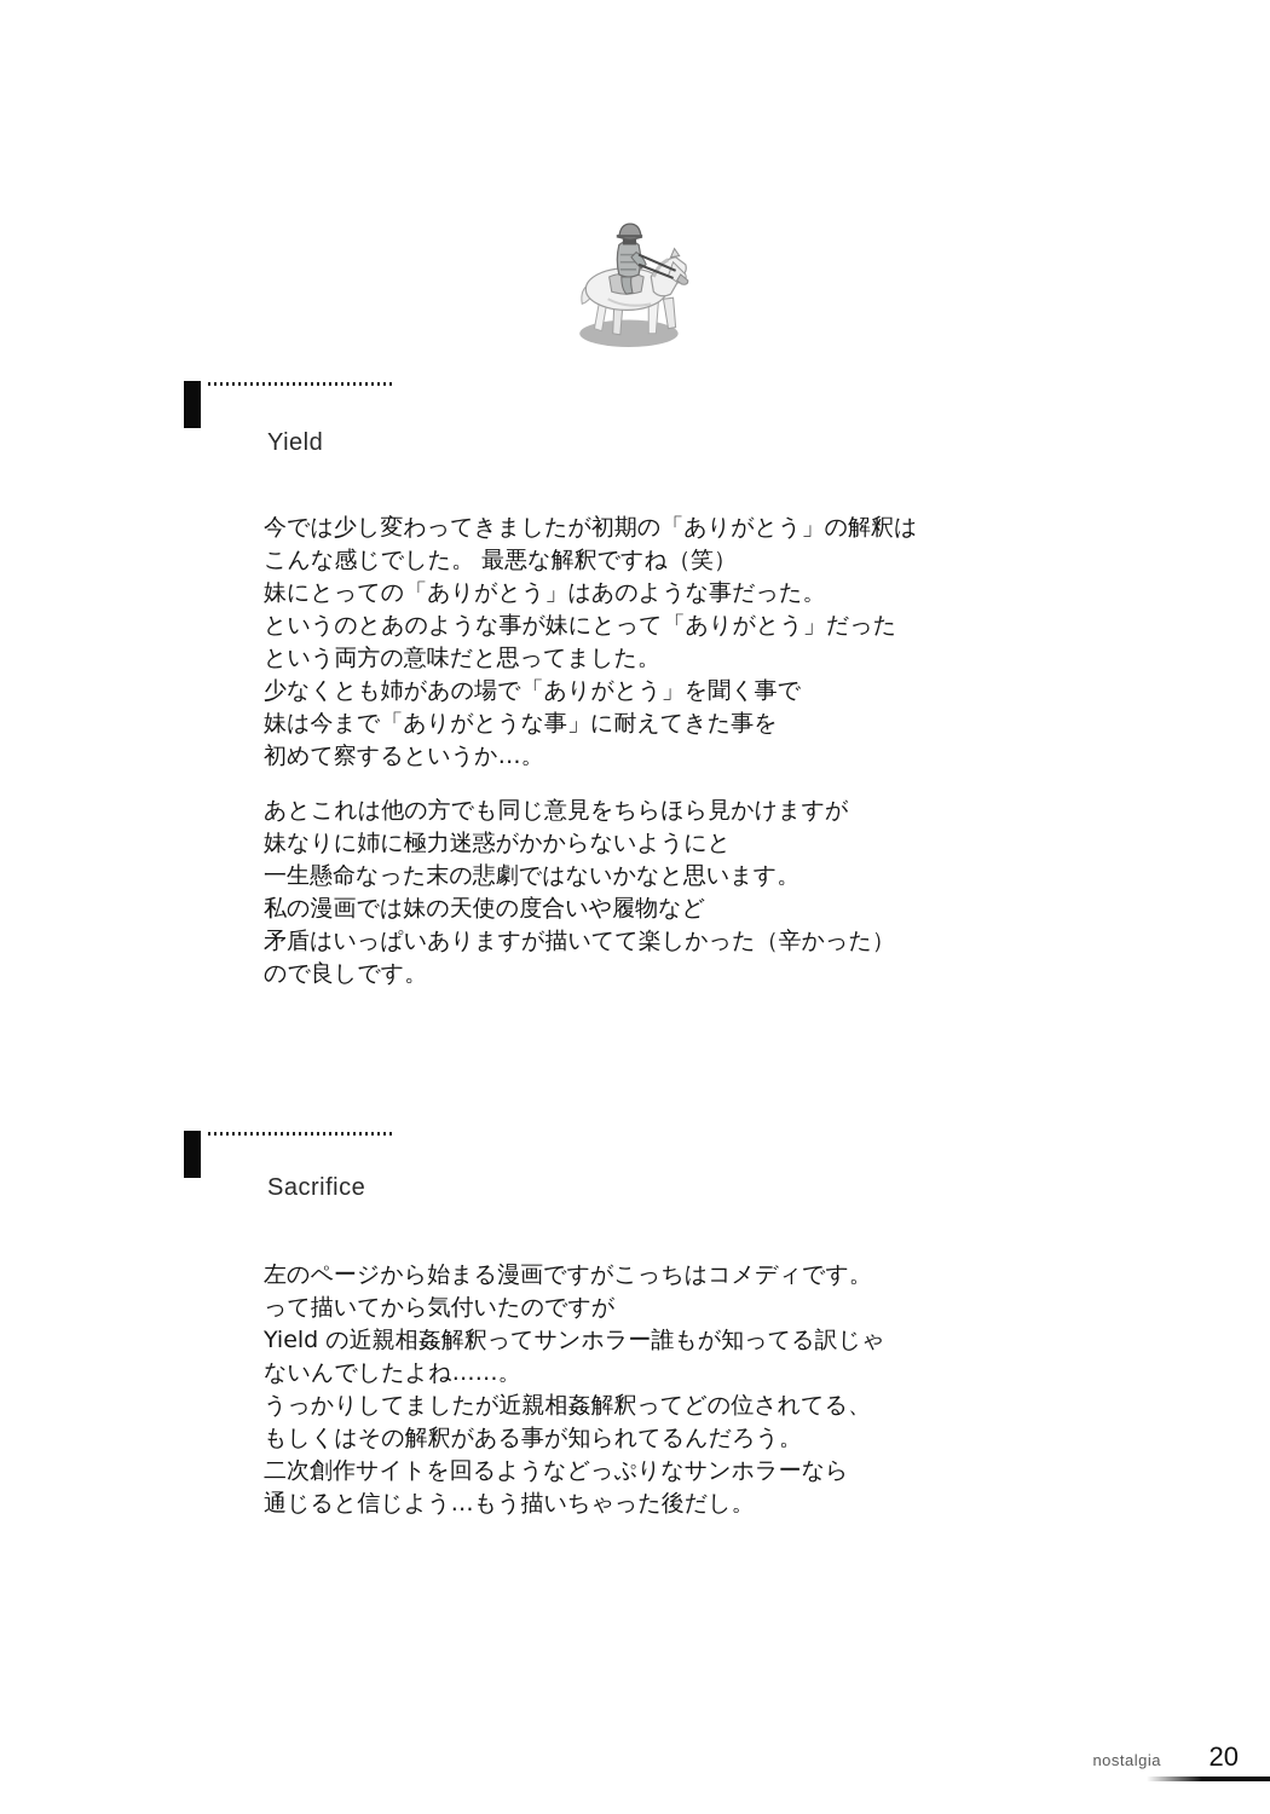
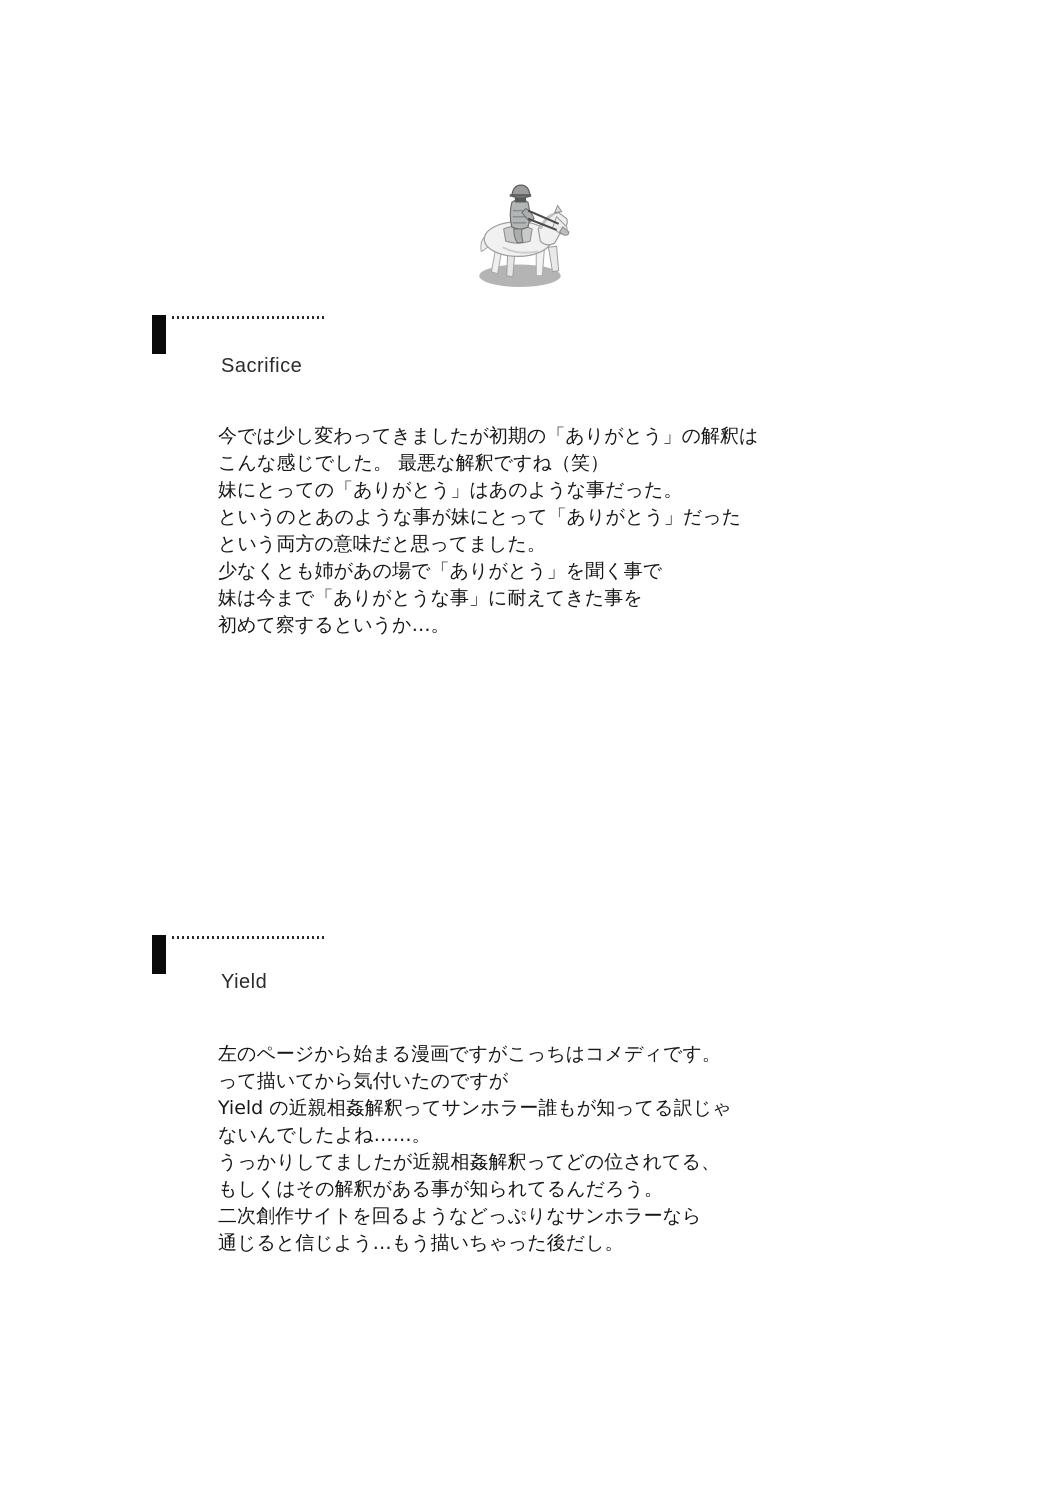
- Yield
+ Sacrifice
  今では少し変わってきましたが初期の「ありがとう」の解釈は
  こんな感じでした。 最悪な解釈ですね（笑）
  妹にとっての「ありがとう」はあのような事だった。
  というのとあのような事が妹にとって「ありがとう」だった
  という両方の意味だと思ってました。
  少なくとも姉があの場で「ありがとう」を聞く事で
  妹は今まで「ありがとうな事」に耐えてきた事を
  初めて察するというか…。
- あとこれは他の方でも同じ意見をちらほら見かけますが
- 妹なりに姉に極力迷惑がかからないようにと
- 一生懸命なった末の悲劇ではないかなと思います。
- 私の漫画では妹の天使の度合いや履物など
- 矛盾はいっぱいありますが描いてて楽しかった（辛かった）
- ので良しです。
- Sacrifice
+ Yield
  左のページから始まる漫画ですがこっちはコメディです。
  って描いてから気付いたのですが
  Yield の近親相姦解釈ってサンホラー誰もが知ってる訳じゃ
  ないんでしたよね……。
  うっかりしてましたが近親相姦解釈ってどの位されてる、
  もしくはその解釈がある事が知られてるんだろう。
  二次創作サイトを回るようなどっぷりなサンホラーなら
  通じると信じよう…もう描いちゃった後だし。
- nostalgia
- 20
